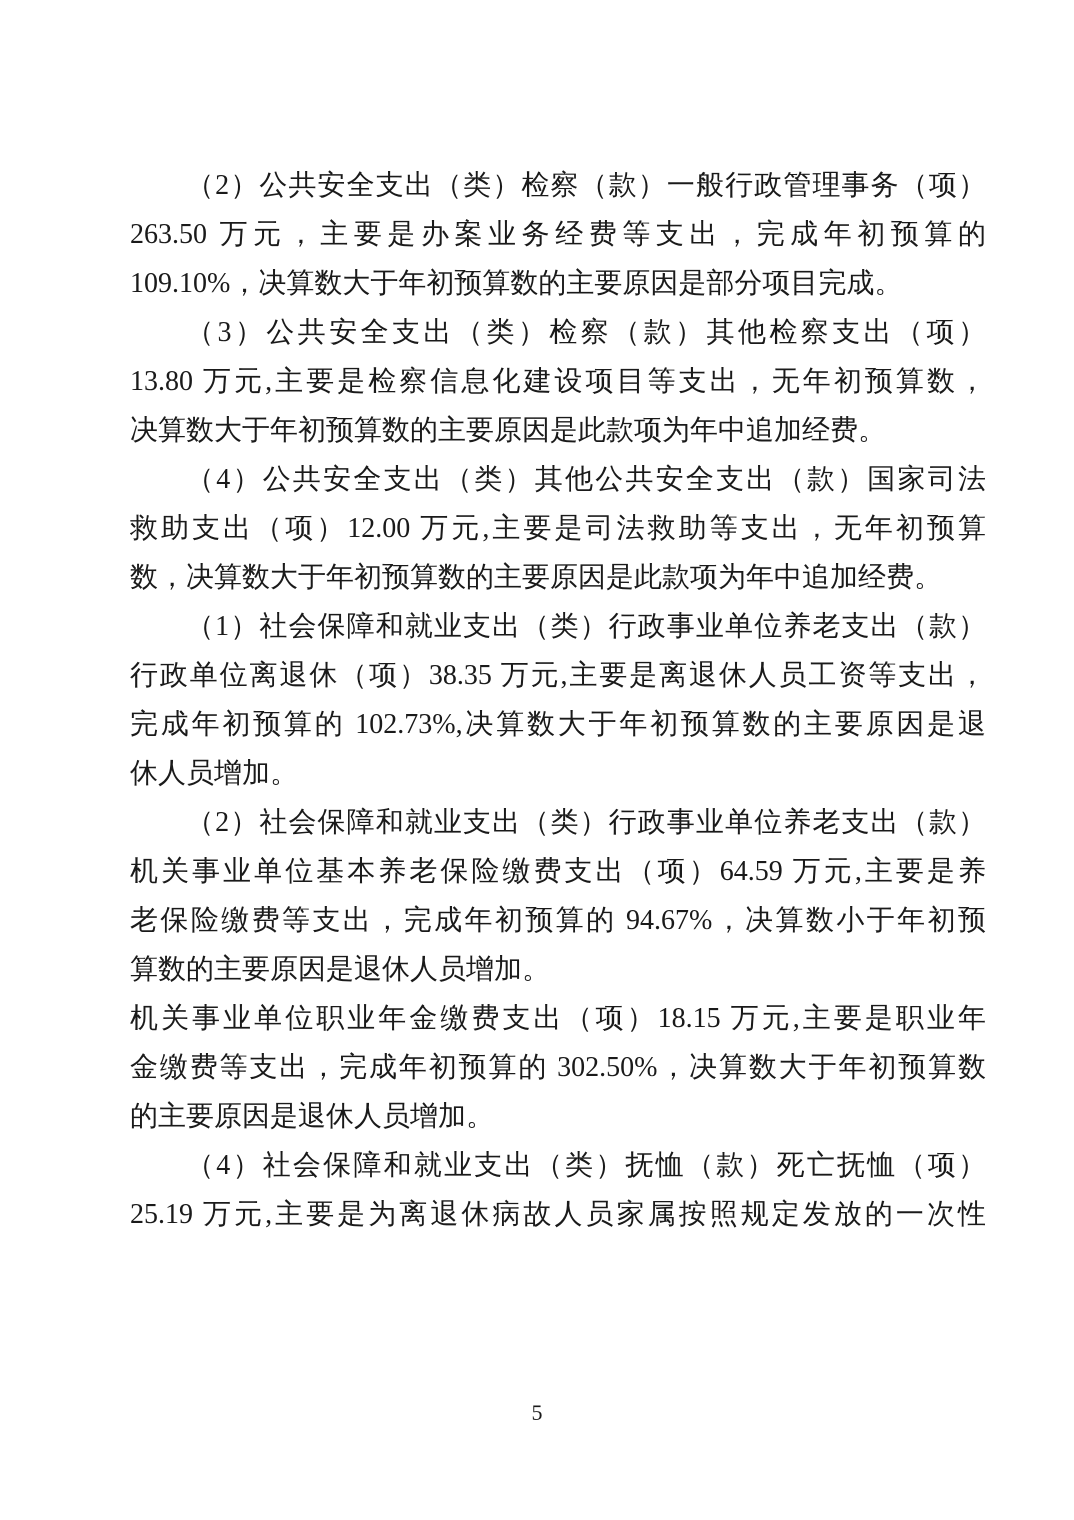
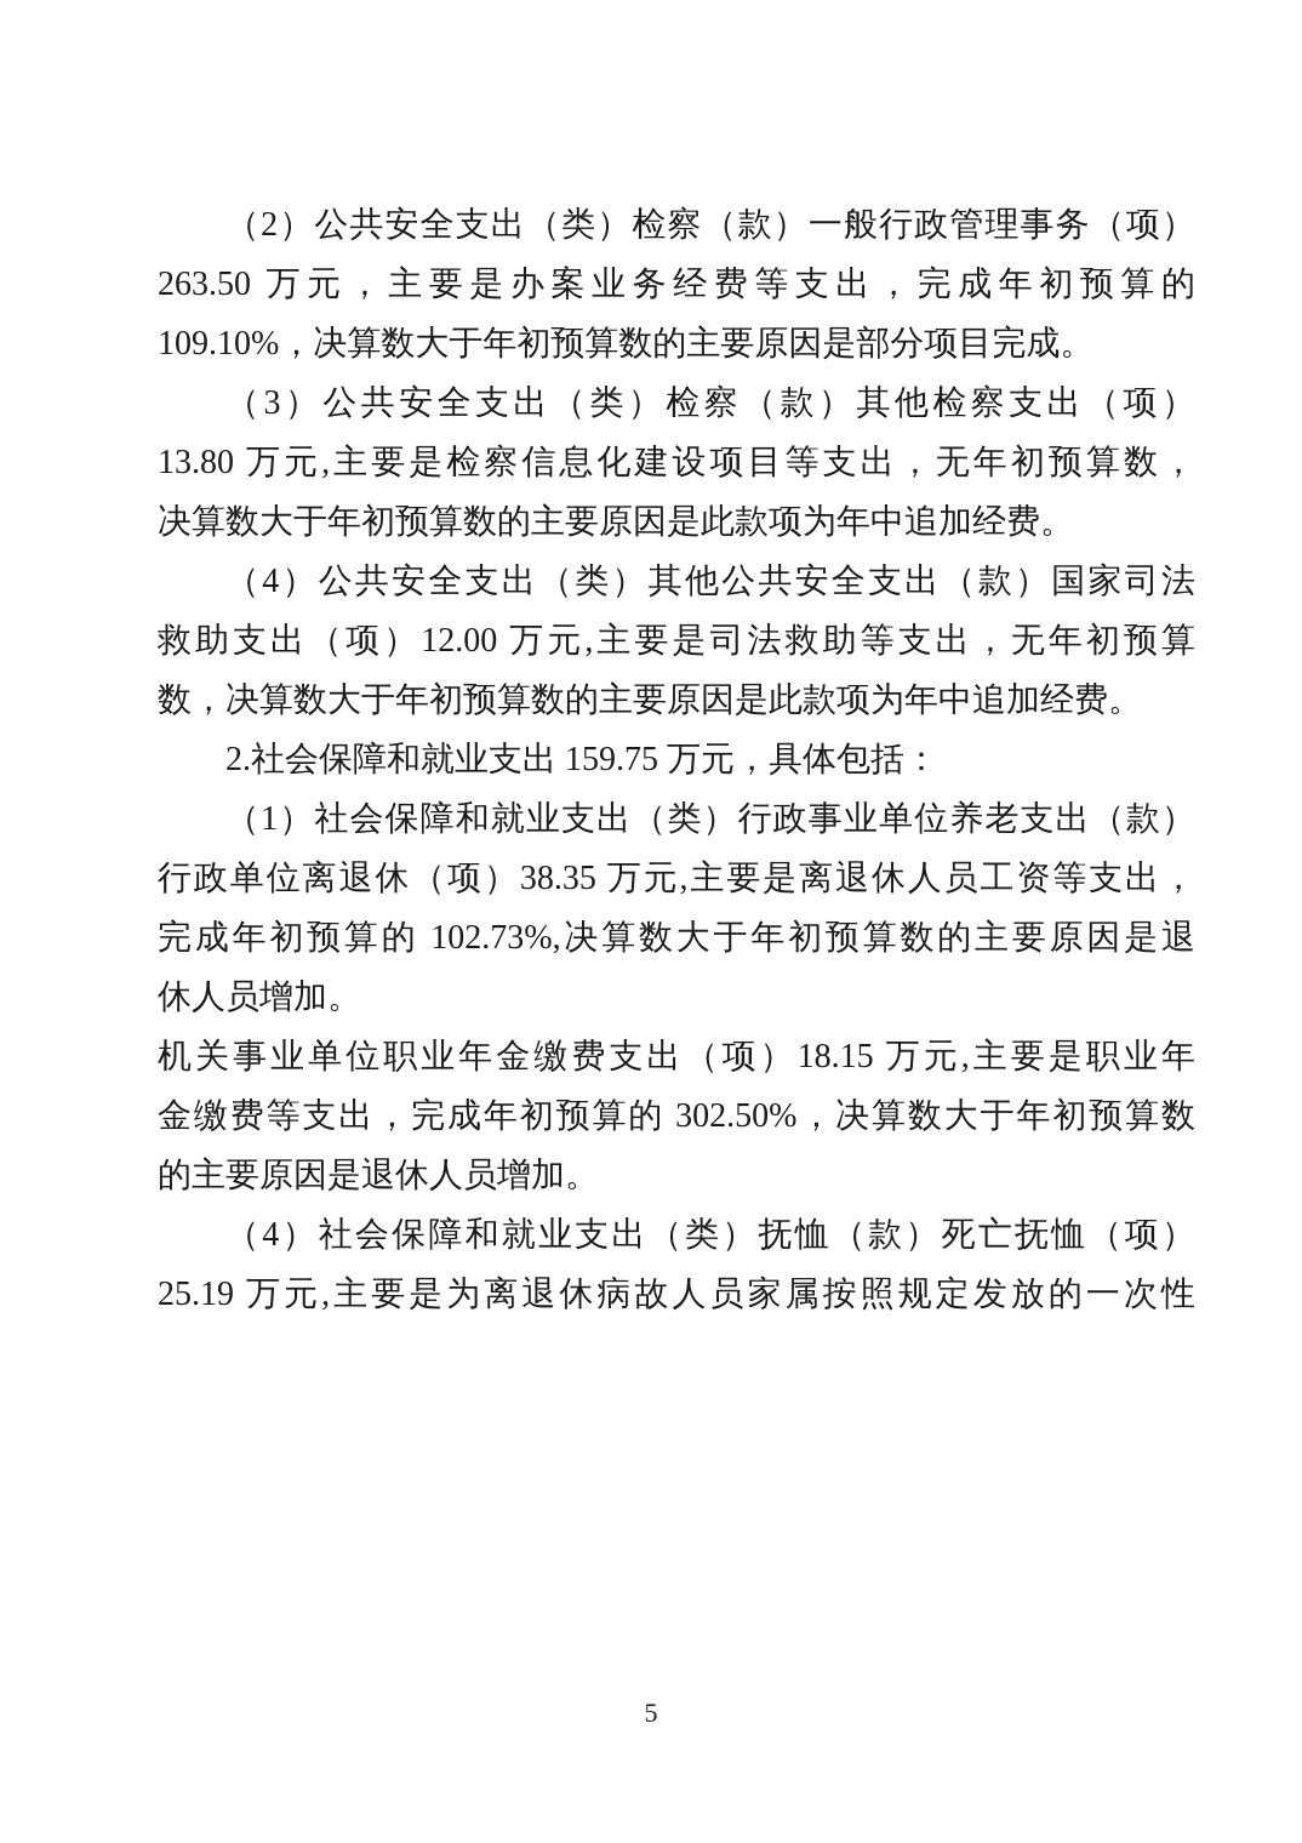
  （2）公共安全支出（类）检察（款）一般行政管理事务（项）
  263.50 万元，主要是办案业务经费等支出，完成年初预算的
  109.10%，决算数大于年初预算数的主要原因是部分项目完成。
  （3）公共安全支出（类）检察（款）其他检察支出（项）
  13.80 万元,主要是检察信息化建设项目等支出，无年初预算数，
  决算数大于年初预算数的主要原因是此款项为年中追加经费。
  （4）公共安全支出（类）其他公共安全支出（款）国家司法
  救助支出（项）12.00 万元,主要是司法救助等支出，无年初预算
  数，决算数大于年初预算数的主要原因是此款项为年中追加经费。
+ 2.社会保障和就业支出 159.75 万元，具体包括：
  （1）社会保障和就业支出（类）行政事业单位养老支出（款）
  行政单位离退休（项）38.35 万元,主要是离退休人员工资等支出，
  完成年初预算的 102.73%,决算数大于年初预算数的主要原因是退
  休人员增加。
- （2）社会保障和就业支出（类）行政事业单位养老支出（款）
- 机关事业单位基本养老保险缴费支出（项）64.59 万元,主要是养
- 老保险缴费等支出，完成年初预算的 94.67%，决算数小于年初预
- 算数的主要原因是退休人员增加。
  机关事业单位职业年金缴费支出（项）18.15 万元,主要是职业年
  金缴费等支出，完成年初预算的 302.50%，决算数大于年初预算数
  的主要原因是退休人员增加。
  （4）社会保障和就业支出（类）抚恤（款）死亡抚恤（项）
  25.19 万元,主要是为离退休病故人员家属按照规定发放的一次性
  5
